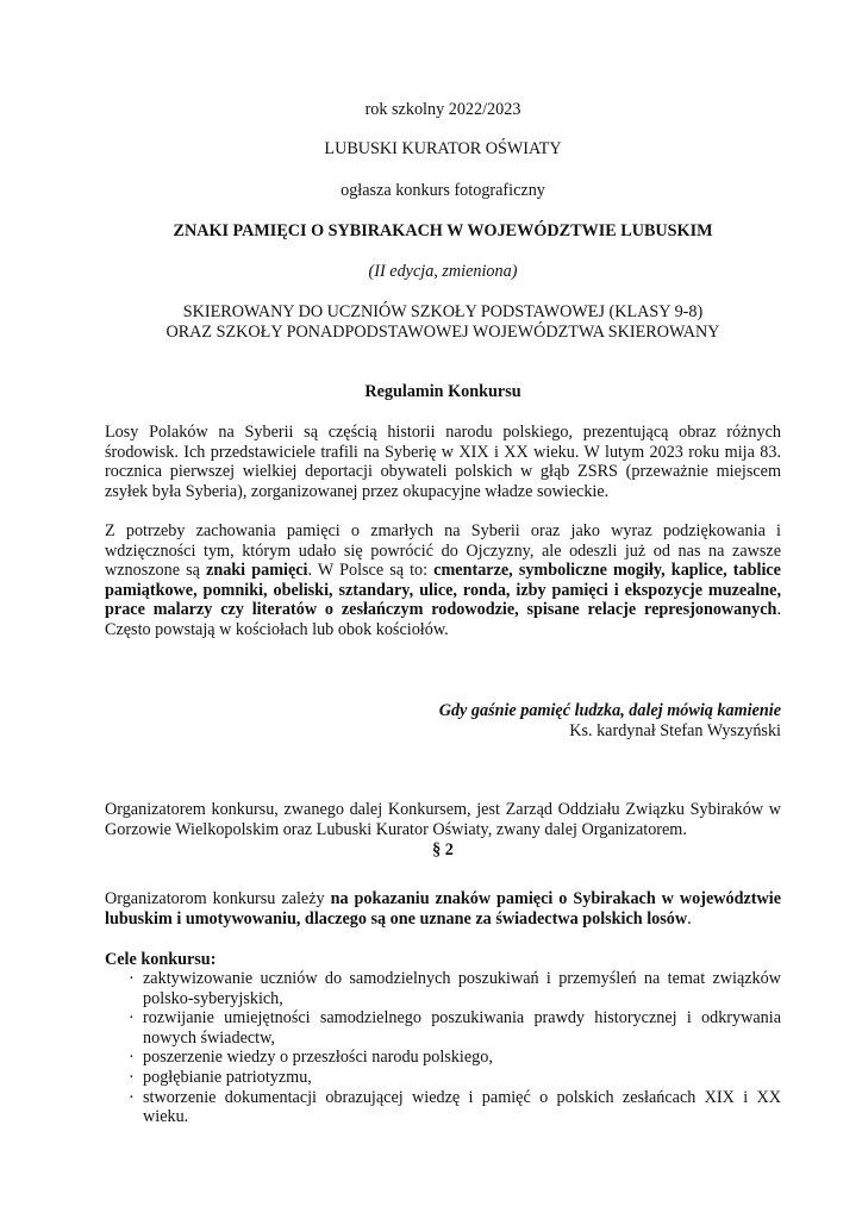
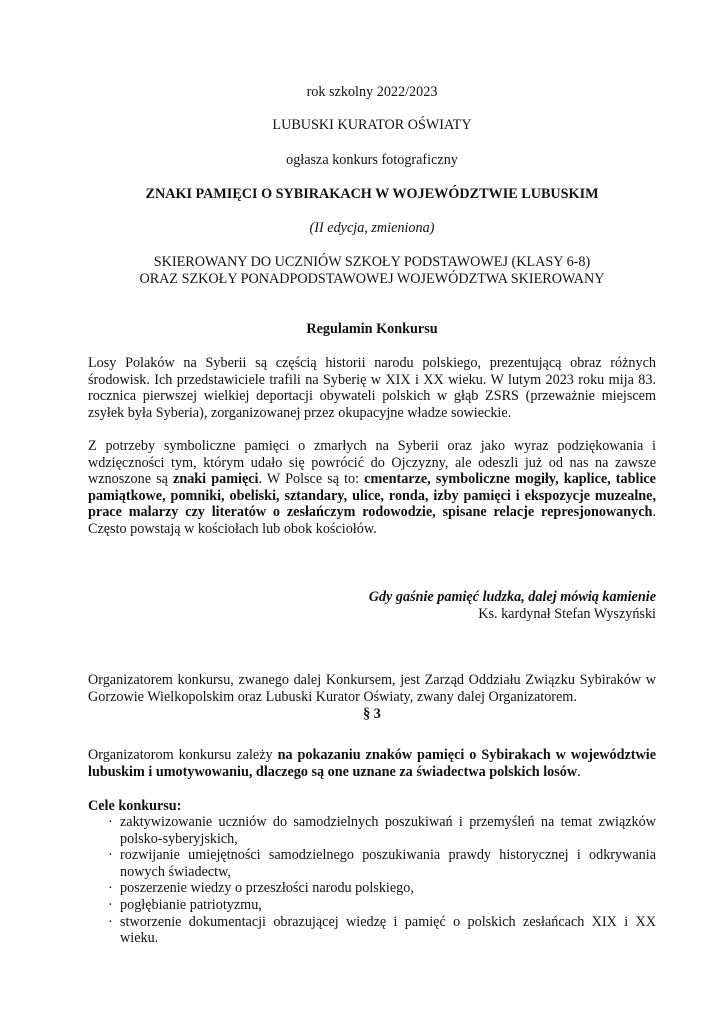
  rok szkolny 2022/2023
  LUBUSKI KURATOR OŚWIATY
  ogłasza konkurs fotograficzny
  ZNAKI PAMIĘCI O SYBIRAKACH W WOJEWÓDZTWIE LUBUSKIM
  (II edycja, zmieniona)
- SKIEROWANY DO UCZNIÓW SZKOŁY PODSTAWOWEJ (KLASY 9-8)
+ SKIEROWANY DO UCZNIÓW SZKOŁY PODSTAWOWEJ (KLASY 6-8)
  ORAZ SZKOŁY PONADPODSTAWOWEJ WOJEWÓDZTWA SKIEROWANY
  Regulamin Konkursu
  Losy Polaków na Syberii są częścią historii narodu polskiego, prezentującą obraz różnych środowisk. Ich przedstawiciele trafili na Syberię w XIX i XX wieku. W lutym 2023 roku mija 83. rocznica pierwszej wielkiej deportacji obywateli polskich w głąb ZSRS (przeważnie miejscem zsyłek była Syberia), zorganizowanej przez okupacyjne władze sowieckie.
- Z potrzeby zachowania pamięci o zmarłych na Syberii oraz jako wyraz podziękowania i wdzięczności tym, którym udało się powrócić do Ojczyzny, ale odeszli już od nas na zawsze wznoszone są znaki pamięci. W Polsce są to: cmentarze, symboliczne mogiły, kaplice, tablice pamiątkowe, pomniki, obeliski, sztandary, ulice, ronda, izby pamięci i ekspozycje muzealne, prace malarzy czy literatów o zesłańczym rodowodzie, spisane relacje represjonowanych. Często powstają w kościołach lub obok kościołów.
+ Z potrzeby symboliczne pamięci o zmarłych na Syberii oraz jako wyraz podziękowania i wdzięczności tym, którym udało się powrócić do Ojczyzny, ale odeszli już od nas na zawsze wznoszone są znaki pamięci. W Polsce są to: cmentarze, symboliczne mogiły, kaplice, tablice pamiątkowe, pomniki, obeliski, sztandary, ulice, ronda, izby pamięci i ekspozycje muzealne, prace malarzy czy literatów o zesłańczym rodowodzie, spisane relacje represjonowanych. Często powstają w kościołach lub obok kościołów.
  Gdy gaśnie pamięć ludzka, dalej mówią kamienie
  Ks. kardynał Stefan Wyszyński
  Organizatorem konkursu, zwanego dalej Konkursem, jest Zarząd Oddziału Związku Sybiraków w Gorzowie Wielkopolskim oraz Lubuski Kurator Oświaty, zwany dalej Organizatorem.
- § 2
+ § 3
  Organizatorom konkursu zależy na pokazaniu znaków pamięci o Sybirakach w województwie lubuskim i umotywowaniu, dlaczego są one uznane za świadectwa polskich losów.
  Cele konkursu:
  ·
  zaktywizowanie uczniów do samodzielnych poszukiwań i przemyśleń na temat związków polsko-syberyjskich,
  ·
  rozwijanie umiejętności samodzielnego poszukiwania prawdy historycznej i odkrywania nowych świadectw,
  ·
  poszerzenie wiedzy o przeszłości narodu polskiego,
  ·
  pogłębianie patriotyzmu,
  ·
  stworzenie dokumentacji obrazującej wiedzę i pamięć o polskich zesłańcach XIX i XX wieku.
